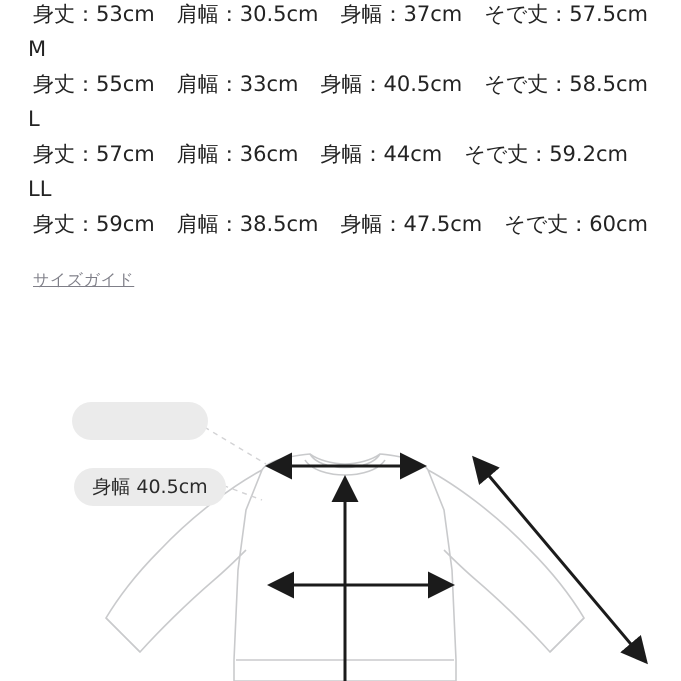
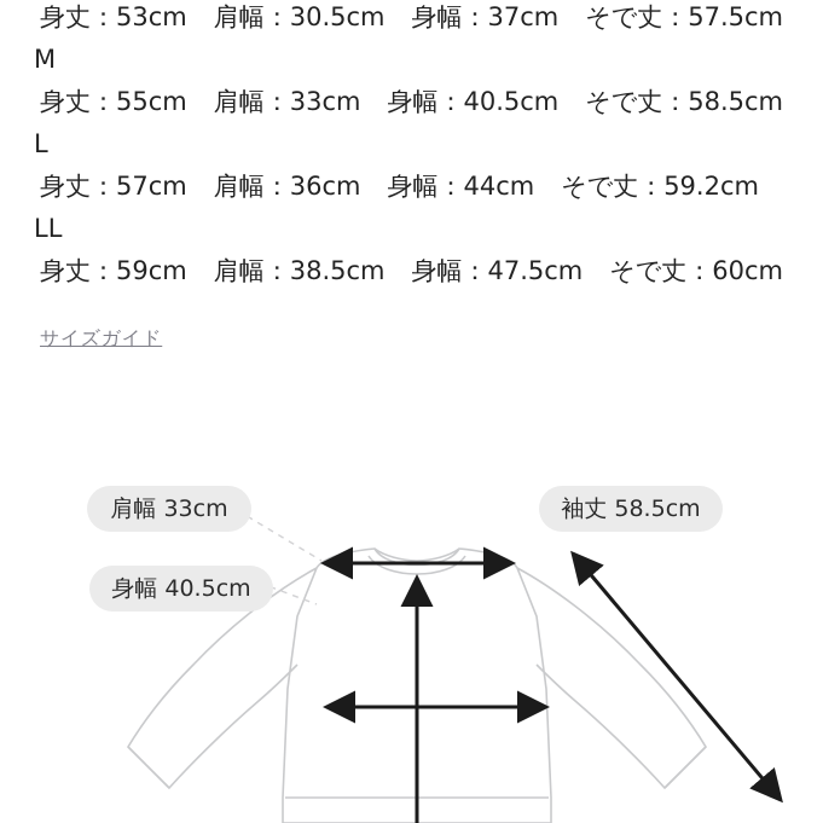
  身丈：53cm 肩幅：30.5cm 身幅：37cm そで丈：57.5cm
  M
  身丈：55cm 肩幅：33cm 身幅：40.5cm そで丈：58.5cm
  L
  身丈：57cm 肩幅：36cm 身幅：44cm そで丈：59.2cm
  LL
  身丈：59cm 肩幅：38.5cm 身幅：47.5cm そで丈：60cm
  サイズガイド
+ 肩幅 33cm
+ 袖丈 58.5cm
  身幅 40.5cm
